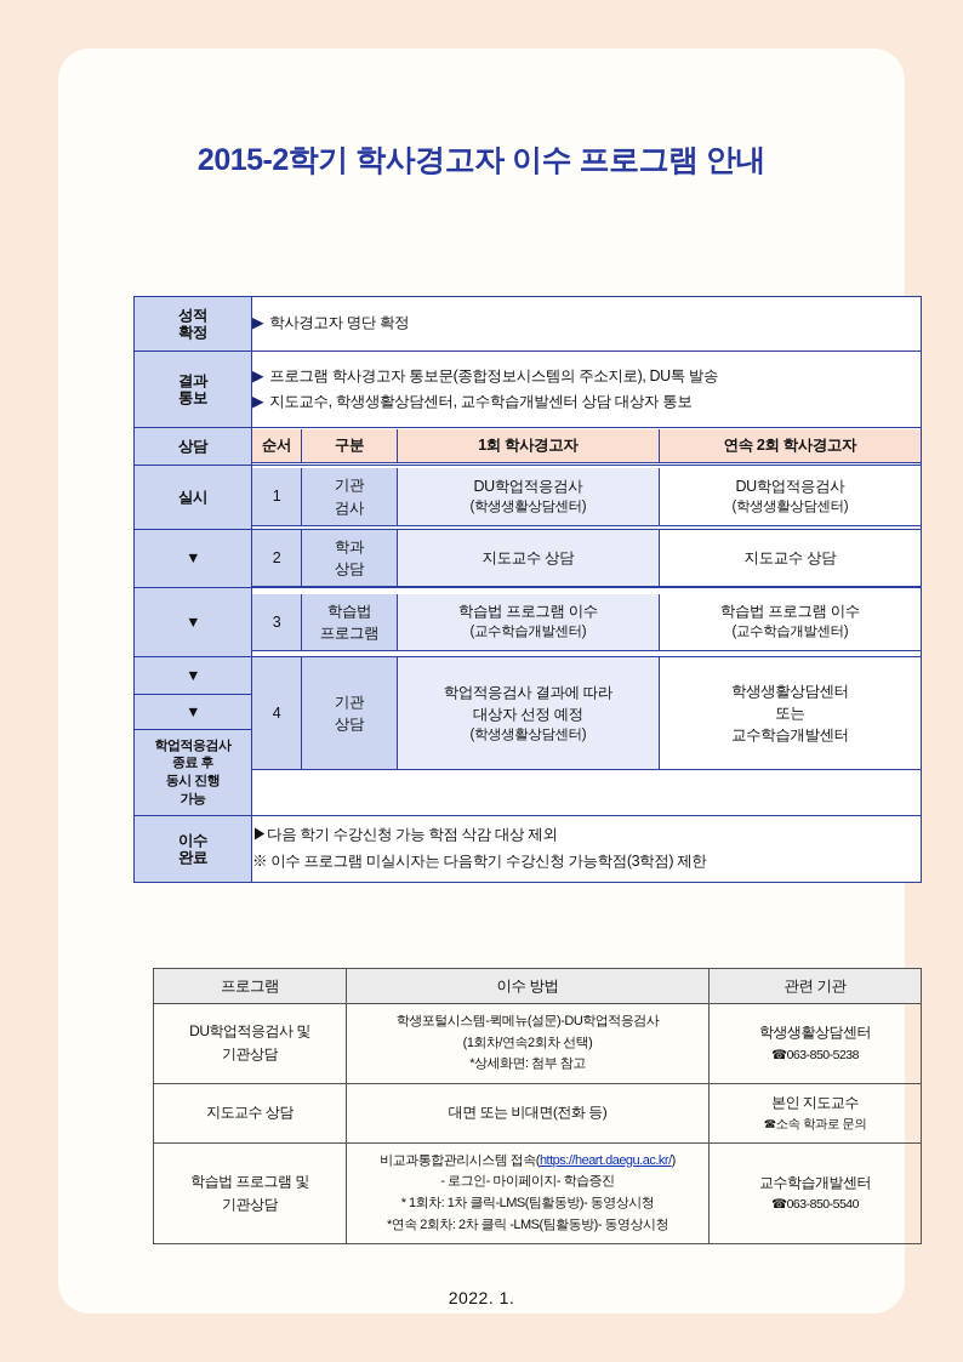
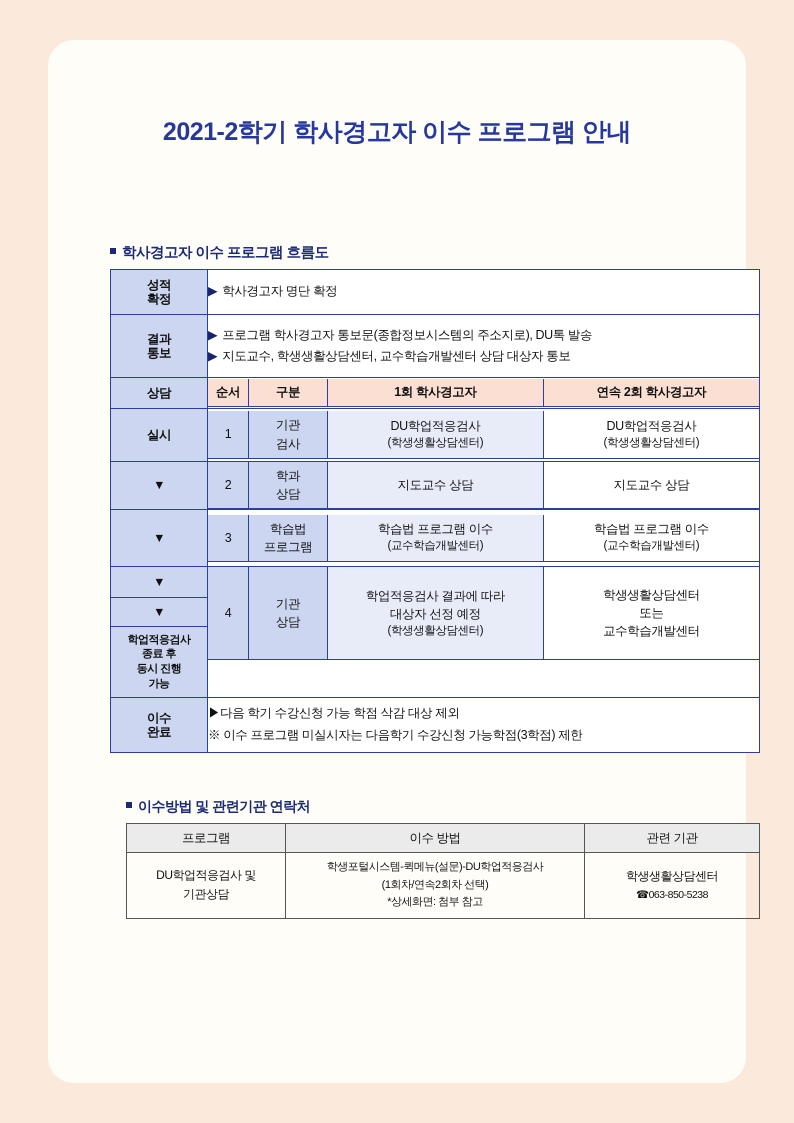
- 2015-2학기 학사경고자 이수 프로그램 안내
+ 2021-2학기 학사경고자 이수 프로그램 안내
+ 학사경고자 이수 프로그램 흐름도
  성적확정	▶ 학사경고자 명단 확정
  결과통보	▶ 프로그램 학사경고자 통보문(종합정보시스템의 주소지로), DU톡 발송 ▶ 지도교수, 학생생활상담센터, 교수학습개발센터 상담 대상자 통보
  상담
  순서	구분	1회 학사경고자	연속 2회 학사경고자
  실시
  1	기관검사	DU학업적응검사 (학생생활상담센터)	DU학업적응검사 (학생생활상담센터)
  ▼
  2	학과상담	지도교수 상담	지도교수 상담
  ▼
  3	학습법프로그램	학습법 프로그램 이수 (교수학습개발센터)	학습법 프로그램 이수 (교수학습개발센터)
  ▼
  4	기관상담	학업적응검사 결과에 따라 대상자 선정 예정 (학생생활상담센터)	학생생활상담센터 또는 교수학습개발센터
  ▼
  학업적응검사종료 후동시 진행가능
  이수완료	▶다음 학기 수강신청 가능 학점 삭감 대상 제외 ※ 이수 프로그램 미실시자는 다음학기 수강신청 가능학점(3학점) 제한
+ 이수방법 및 관련기관 연락처
  프로그램	이수 방법	관련 기관
  DU학업적응검사 및기관상담	학생포털시스템-퀵메뉴(설문)-DU학업적응검사 (1회차/연속2회차 선택) *상세화면: 첨부 참고	학생생활상담센터 ☎063-850-5238
- 지도교수 상담	대면 또는 비대면(전화 등)	본인 지도교수 ☎소속 학과로 문의
- 학습법 프로그램 및기관상담	비교과통합관리시스템 접속(https://heart.daegu.ac.kr/) - 로그인- 마이페이지- 학습증진 * 1회차: 1차 클릭-LMS(팀활동방)- 동영상시청 *연속 2회차: 2차 클릭 -LMS(팀활동방)- 동영상시청	교수학습개발센터 ☎063-850-5540
- 2022. 1.
